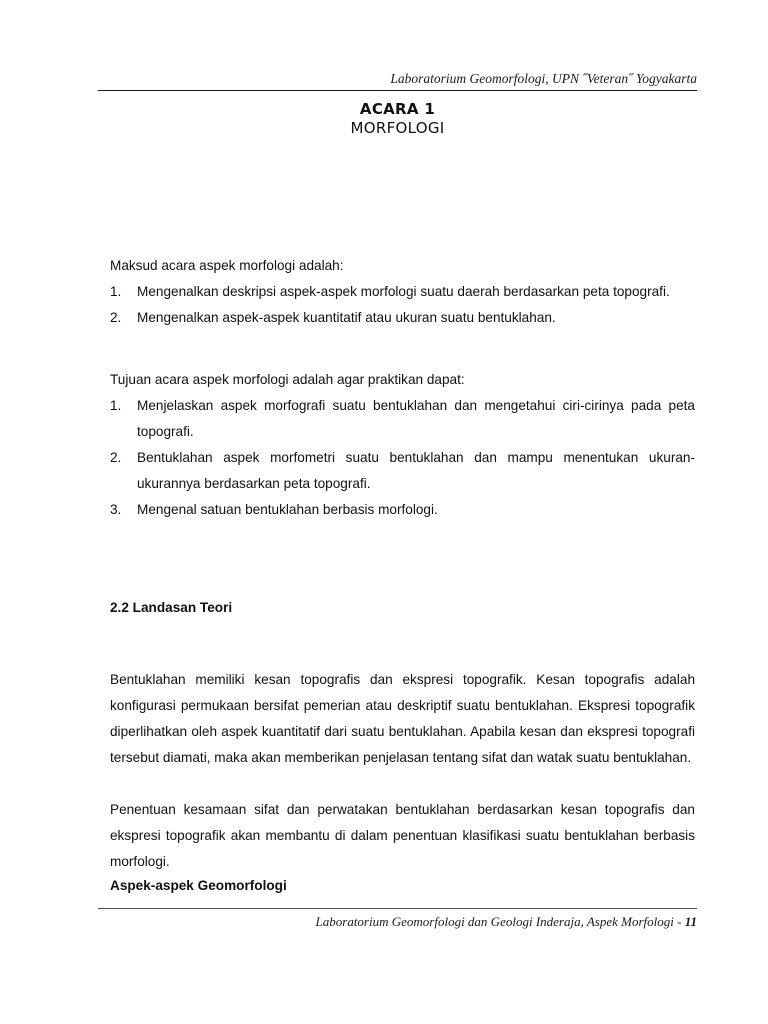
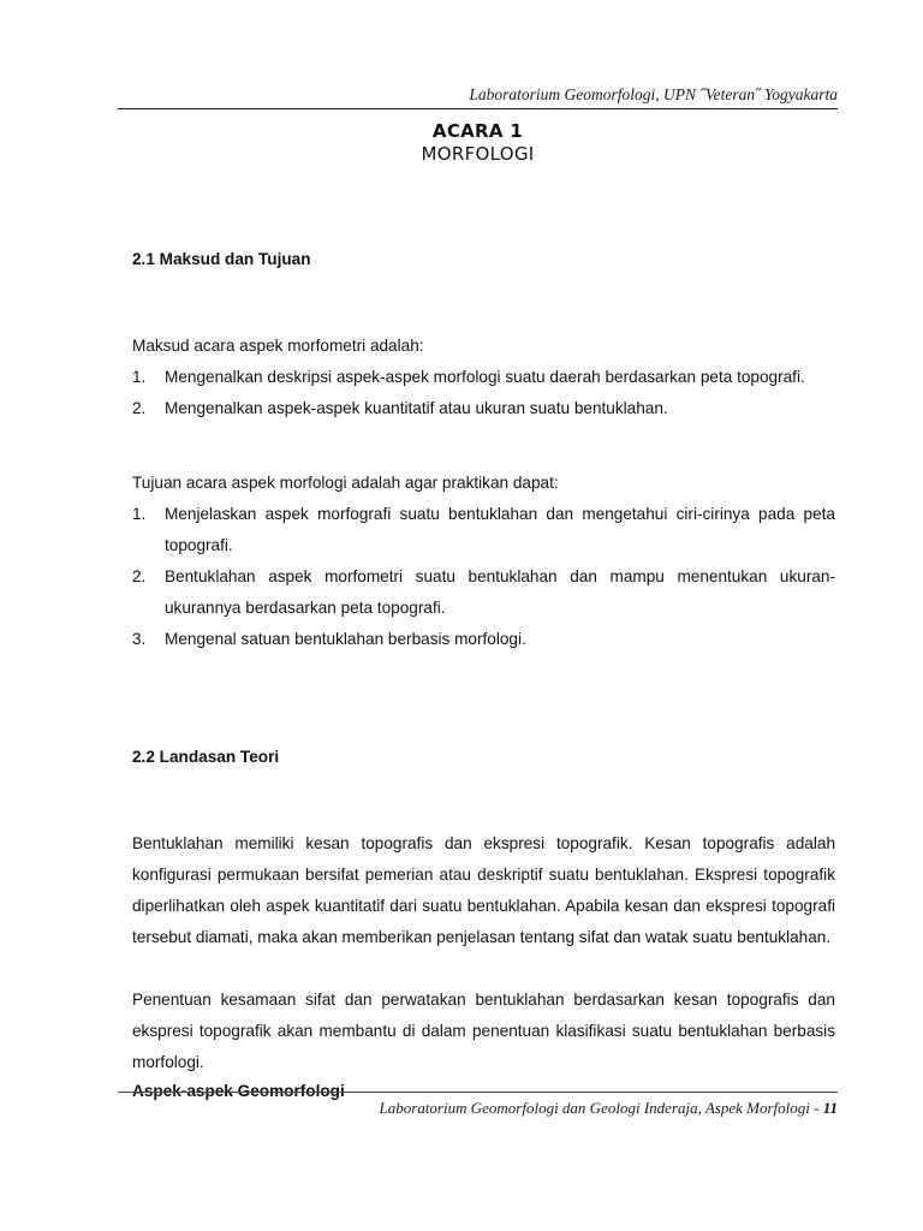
  Laboratorium Geomorfologi, UPN ˝Veteran˝ Yogyakarta
  ACARA 1
  MORFOLOGI
+ 2.1 Maksud dan Tujuan
- Maksud acara aspek morfologi adalah:
+ Maksud acara aspek morfometri adalah:
  1.
  Mengenalkan deskripsi aspek-aspek morfologi suatu daerah berdasarkan peta topografi.
  2.
  Mengenalkan aspek-aspek kuantitatif atau ukuran suatu bentuklahan.
  Tujuan acara aspek morfologi adalah agar praktikan dapat:
  1.
  Menjelaskan aspek morfografi suatu bentuklahan dan mengetahui ciri-cirinya pada peta topografi.
  2.
  Bentuklahan aspek morfometri suatu bentuklahan dan mampu menentukan ukuran-ukurannya berdasarkan peta topografi.
  3.
  Mengenal satuan bentuklahan berbasis morfologi.
  2.2 Landasan Teori
  Bentuklahan memiliki kesan topografis dan ekspresi topografik. Kesan topografis adalah konfigurasi permukaan bersifat pemerian atau deskriptif suatu bentuklahan. Ekspresi topografik diperlihatkan oleh aspek kuantitatif dari suatu bentuklahan. Apabila kesan dan ekspresi topografi tersebut diamati, maka akan memberikan penjelasan tentang sifat dan watak suatu bentuklahan.
  Penentuan kesamaan sifat dan perwatakan bentuklahan berdasarkan kesan topografis dan ekspresi topografik akan membantu di dalam penentuan klasifikasi suatu bentuklahan berbasis morfologi.
  Aspek-aspek Geomorfologi
  Laboratorium Geomorfologi dan Geologi Inderaja, Aspek Morfologi - 11
